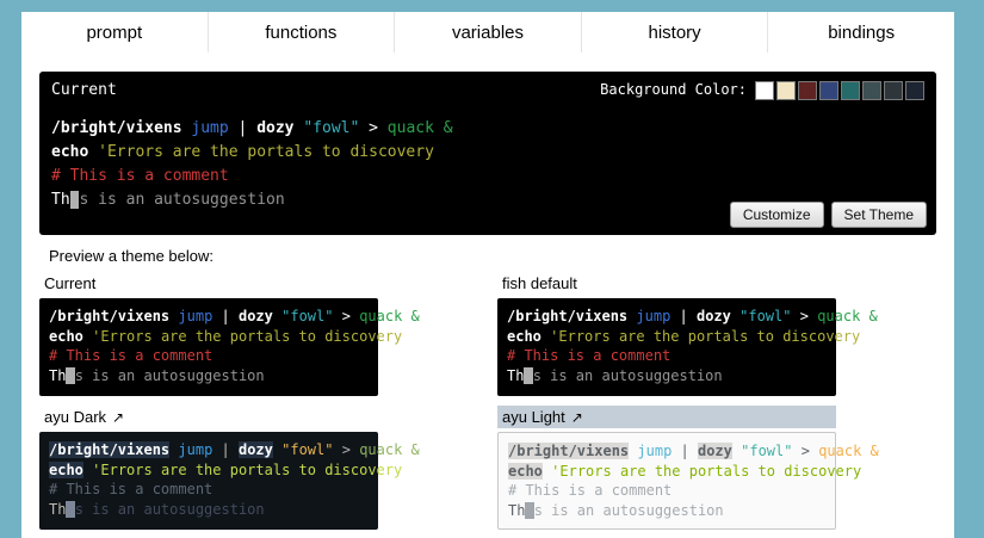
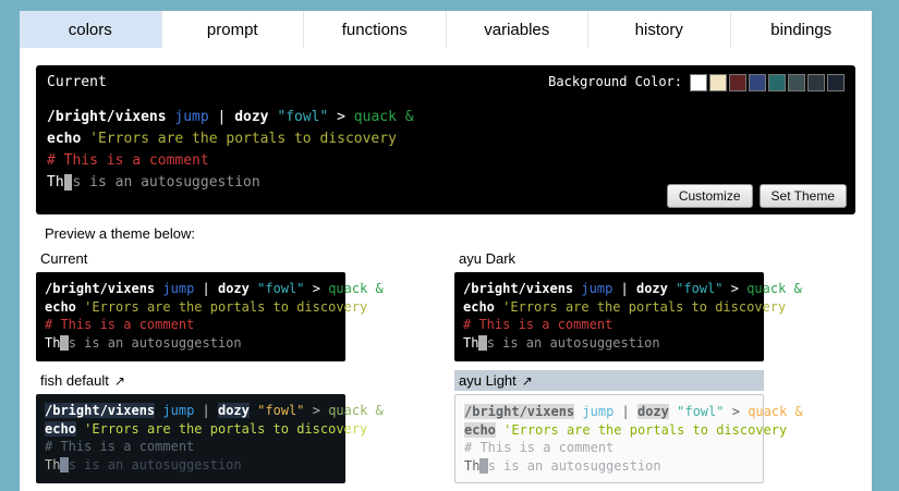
+ colors
  prompt
  functions
  variables
  history
  bindings
  Current
  Background Color:
  /bright/vixens jump | dozy "fowl" > quack &
  echo 'Errors are the portals to discovery
  # This is a comment
  This is an autosuggestion
  Customize
  Set Theme
  Preview a theme below:
  Current
  /bright/vixens jump | dozy "fowl" > quack &
  echo 'Errors are the portals to discovery
  # This is a comment
  This is an autosuggestion
- fish default
+ ayu Dark
  /bright/vixens jump | dozy "fowl" > quack &
  echo 'Errors are the portals to discovery
  # This is a comment
  This is an autosuggestion
- ayu Dark
+ fish default
  ↗
  /bright/vixens jump | dozy "fowl" > quack &
  echo 'Errors are the portals to discovery
  # This is a comment
  This is an autosuggestion
  ayu Light
  ↗
  /bright/vixens jump | dozy "fowl" > quack &
  echo 'Errors are the portals to discovery
  # This is a comment
  This is an autosuggestion
